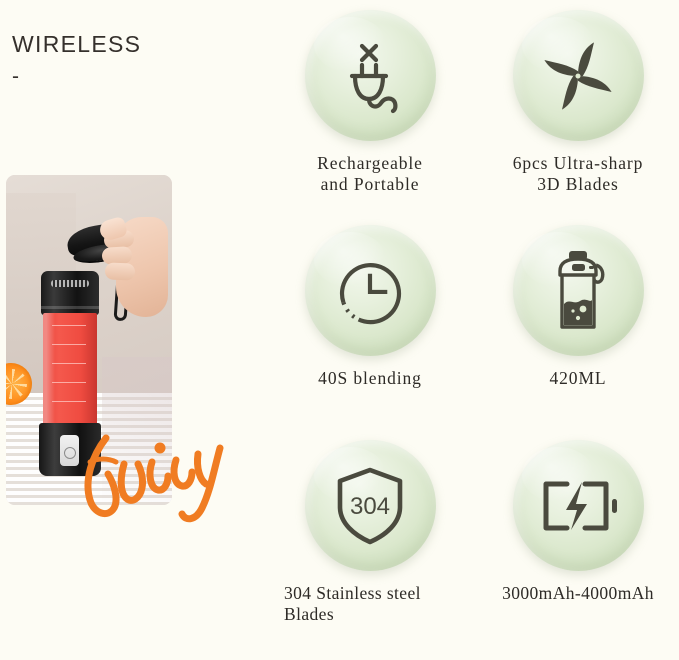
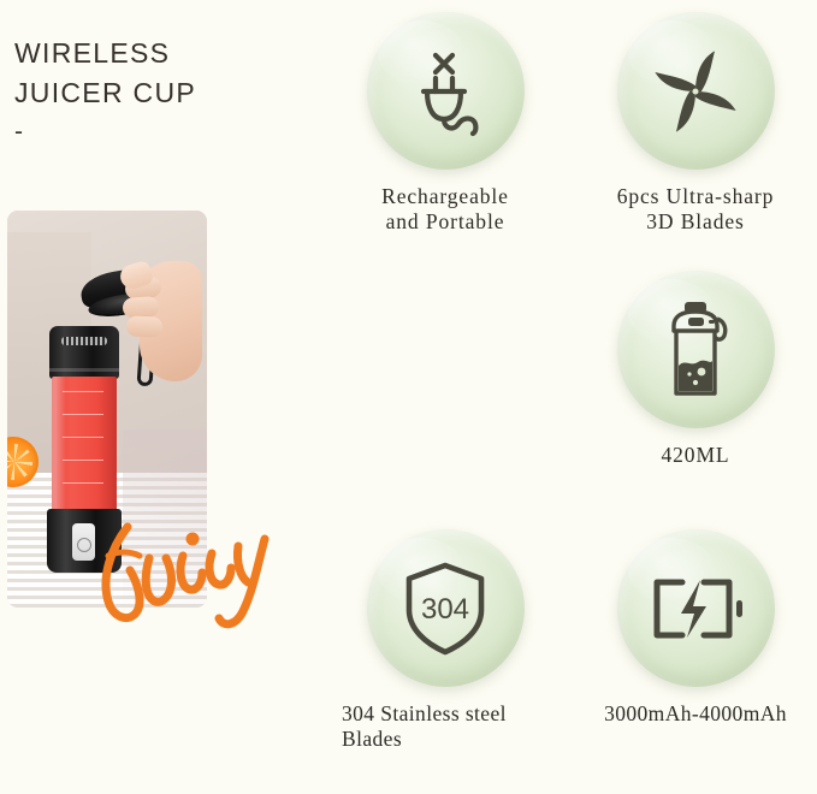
  WIRELESS
+ JUICER CUP
  -
  Rechargeable
  and Portable
  6pcs Ultra-sharp
  3D Blades
- 40S blending
  420ML
  304
  304 Stainless steel
  Blades
  3000mAh-4000mAh
